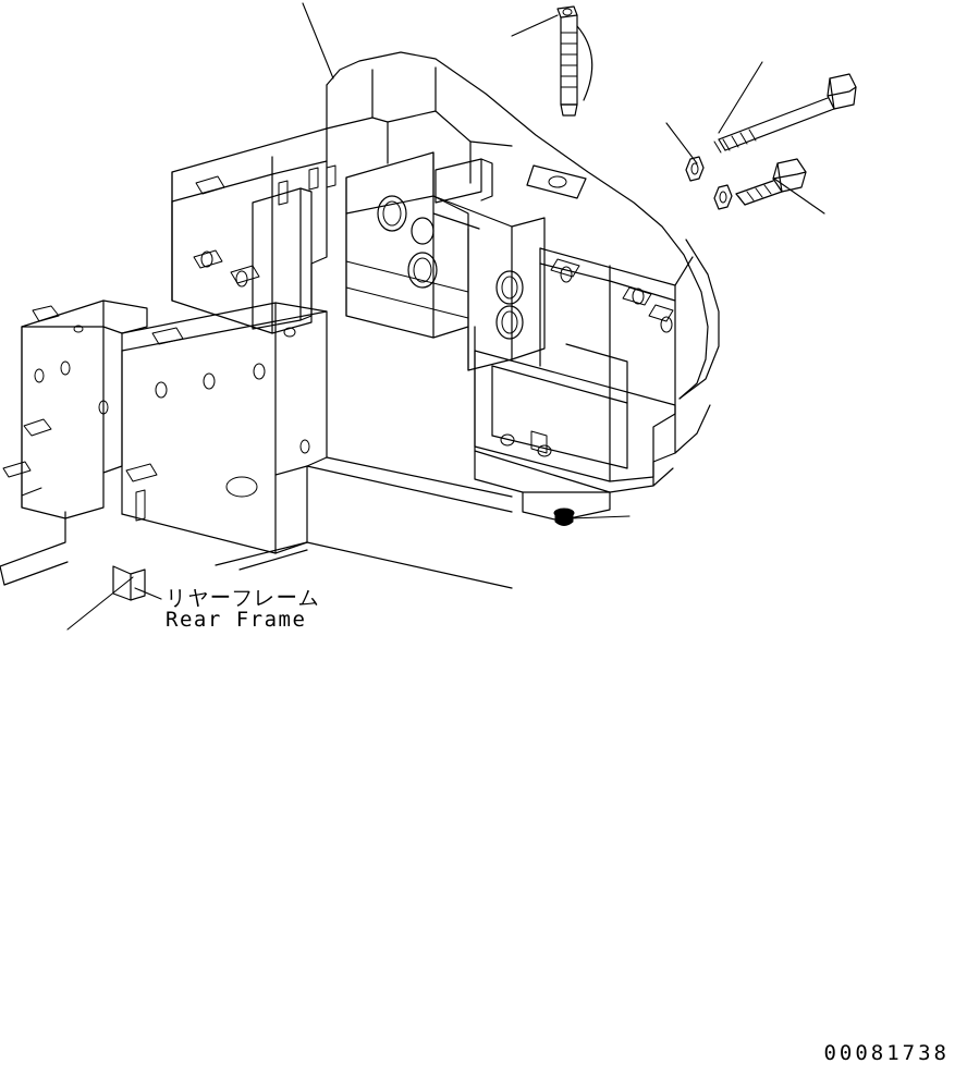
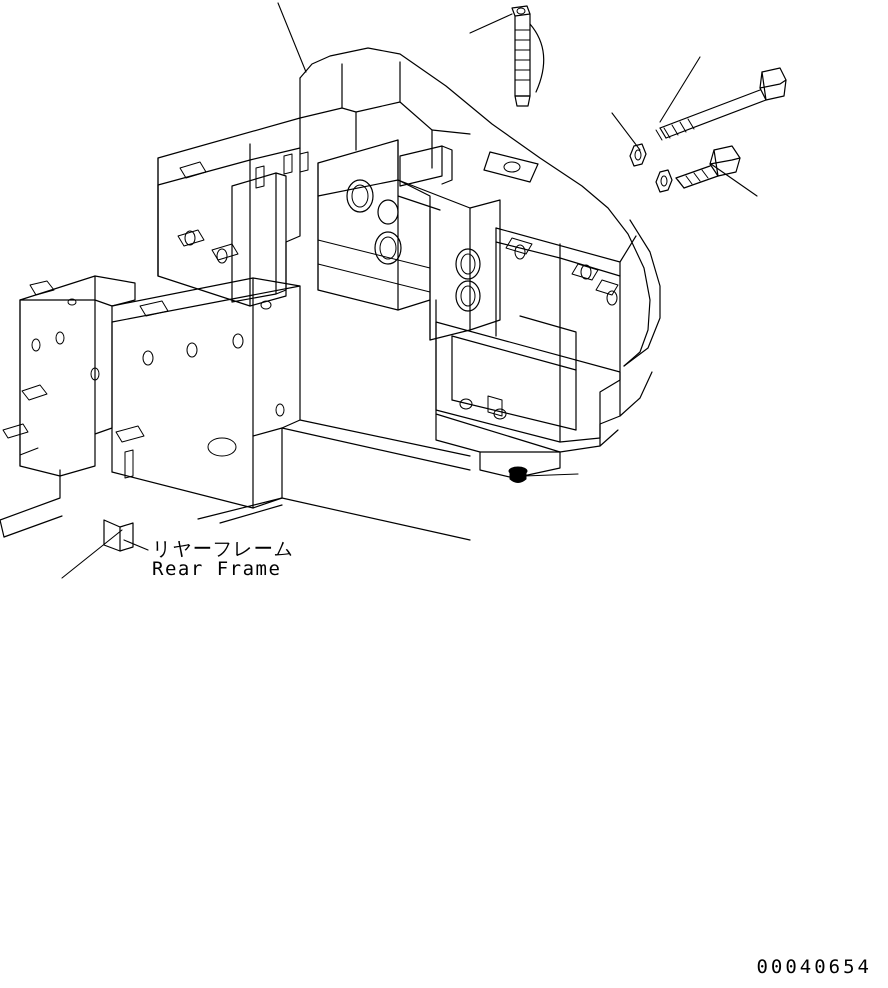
  リヤーフレーム
  Rear Frame
- 00081738
+ 00040654
